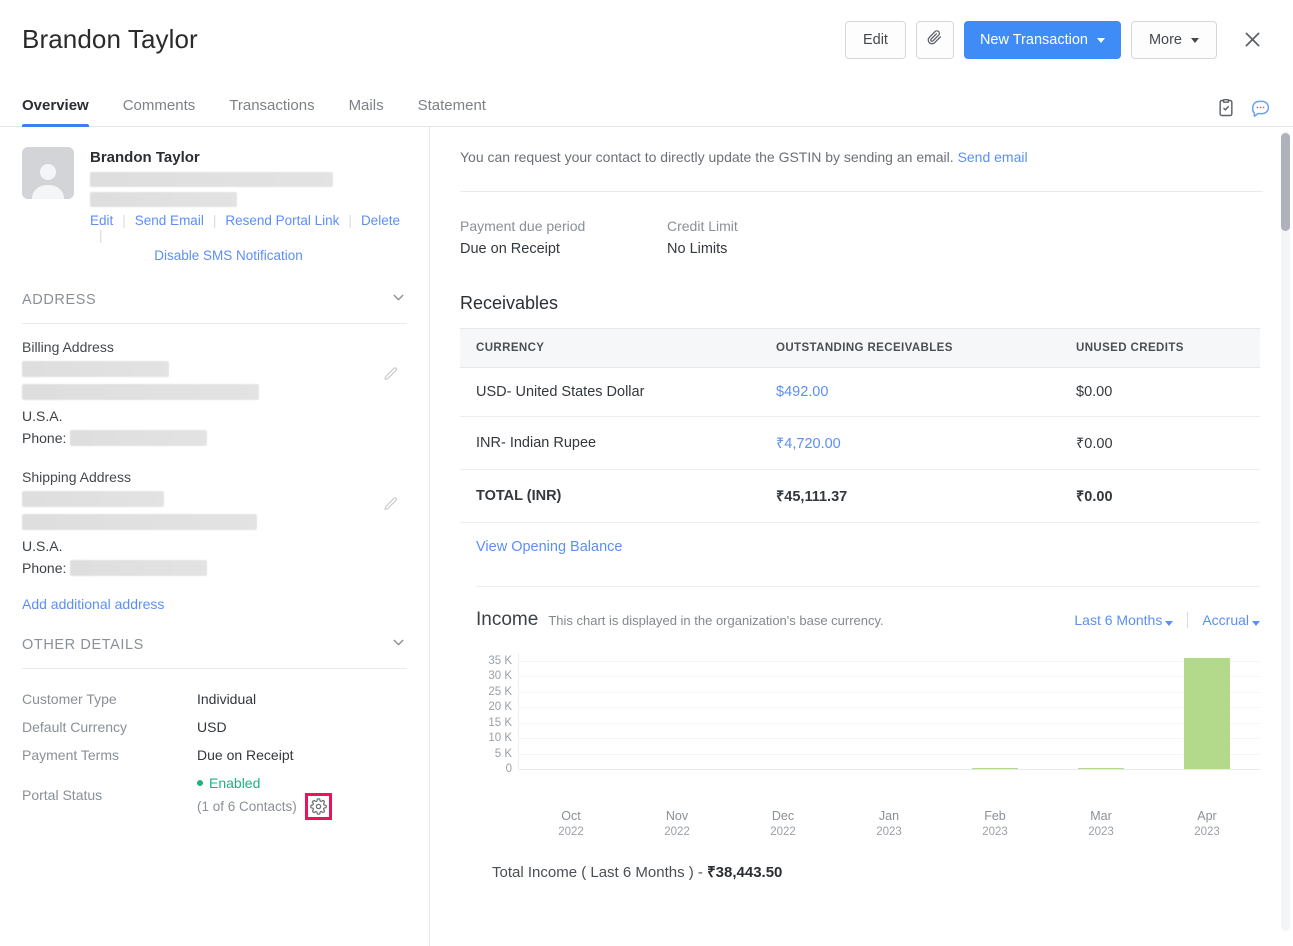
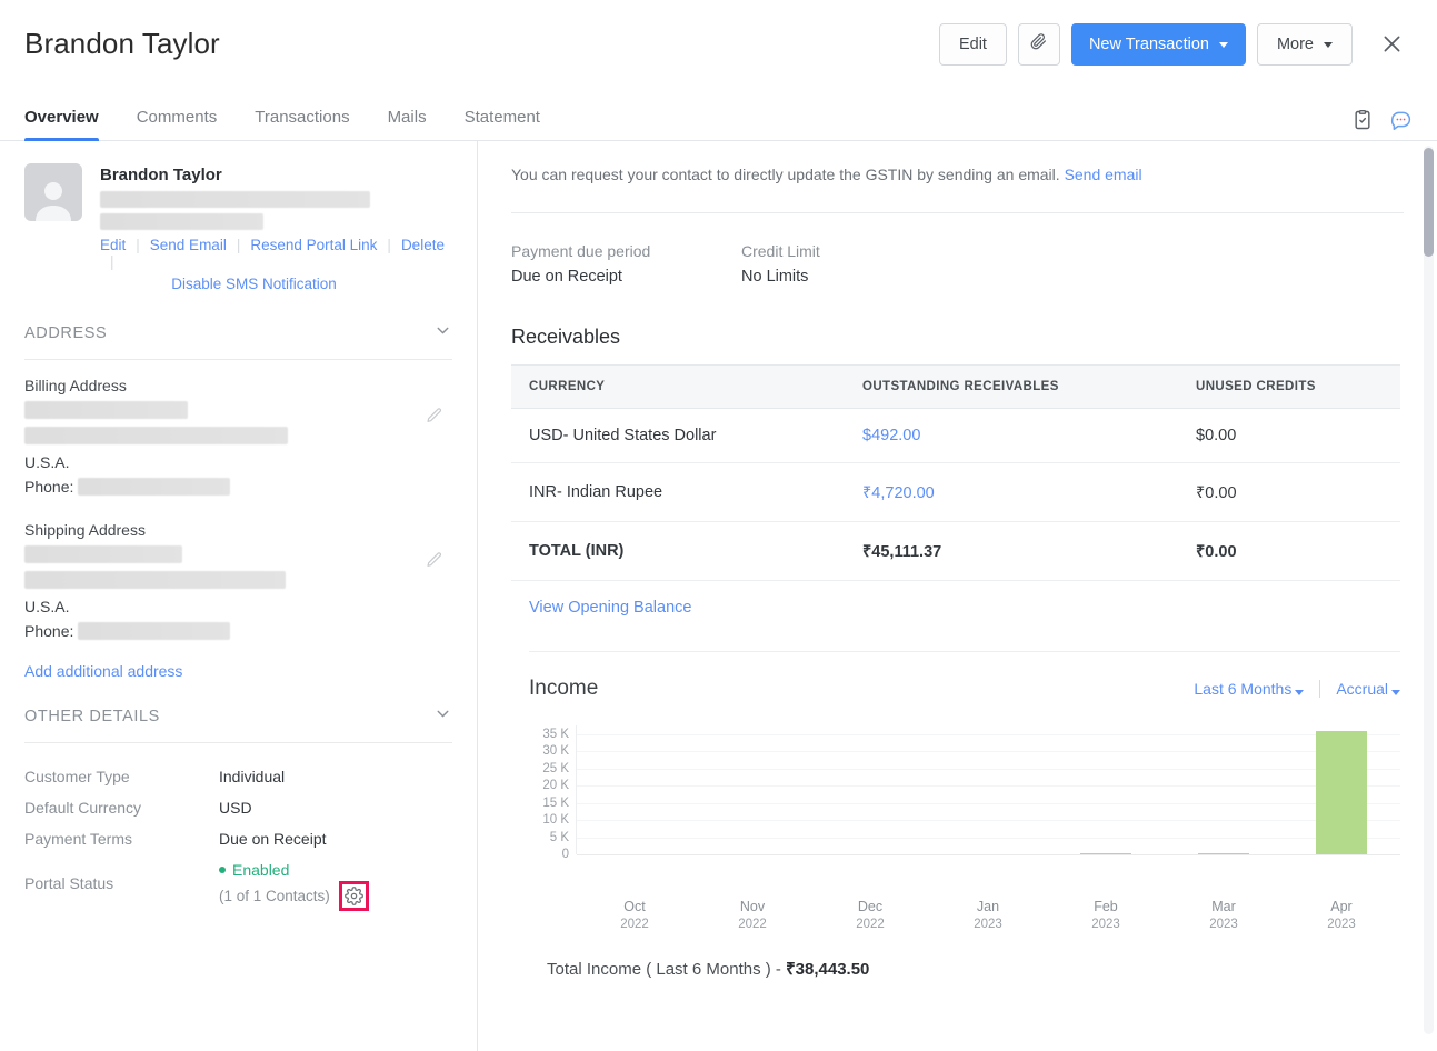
  Brandon Taylor
  Edit
  New Transaction
  More
  Overview
  Comments
  Transactions
  Mails
  Statement
  Brandon Taylor
  Edit
  Send Email
  |
  Resend Portal Link
  |
  Delete
  |
  Disable SMS Notification
  ADDRESS
  Billing Address
  U.S.A.
  Phone:
  Shipping Address
  U.S.A.
  Phone:
  Add additional address
  OTHER DETAILS
  Customer Type	Individual
  Default Currency	USD
  Payment Terms	Due on Receipt
- Portal Status	Enabled (1 of 6 Contacts)
+ Portal Status	Enabled (1 of 1 Contacts)
  You can request your contact to directly update the GSTIN by sending an email. Send email
  Payment due period
  Due on Receipt
  Credit Limit
  No Limits
  Receivables
  CURRENCY	OUTSTANDING RECEIVABLES	UNUSED CREDITS
  USD- United States Dollar	$492.00	$0.00
  INR- Indian Rupee	₹4,720.00	₹0.00
  TOTAL (INR)	₹45,111.37	₹0.00
  View Opening Balance
  Income
- This chart is displayed in the organization's base currency.
  Last 6 Months
  Accrual
  0
  5 K
  10 K
  15 K
  20 K
  25 K
  30 K
  35 K
  Oct
  2022
  Nov
  2022
  Dec
  2022
  Jan
  2023
  Feb
  2023
  Mar
  2023
  Apr
  2023
  Total Income ( Last 6 Months ) - ₹38,443.50
